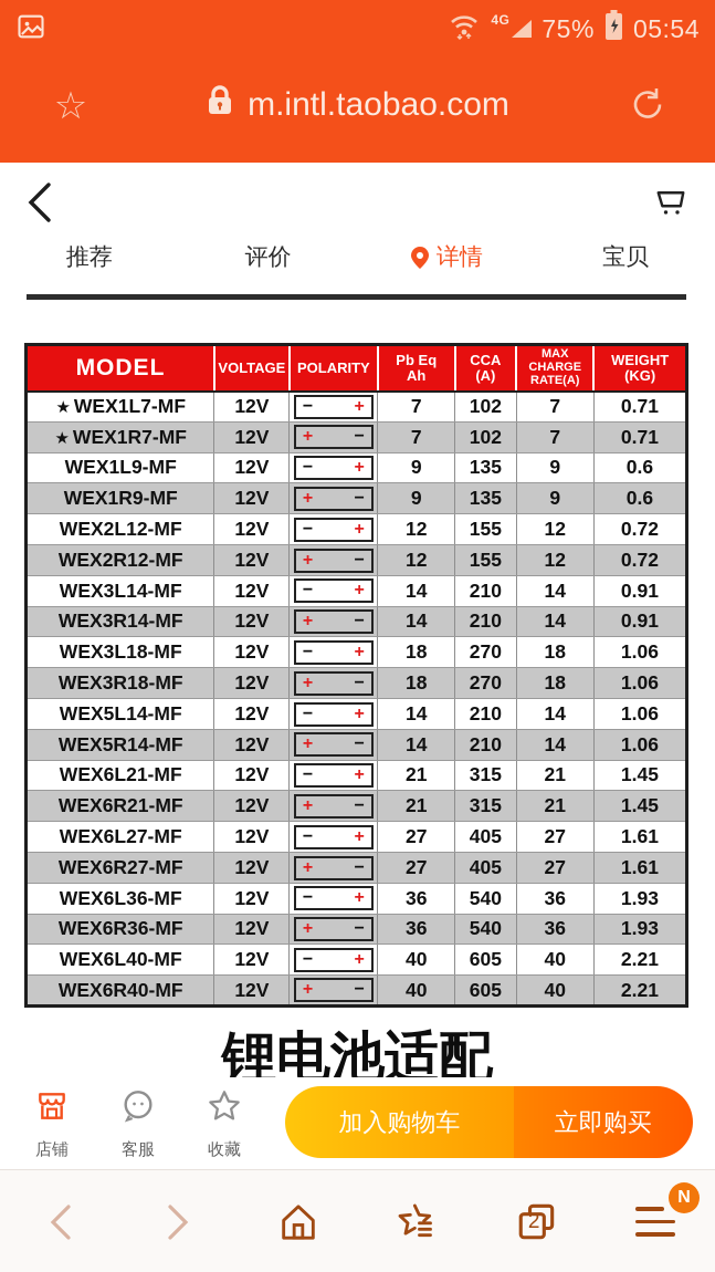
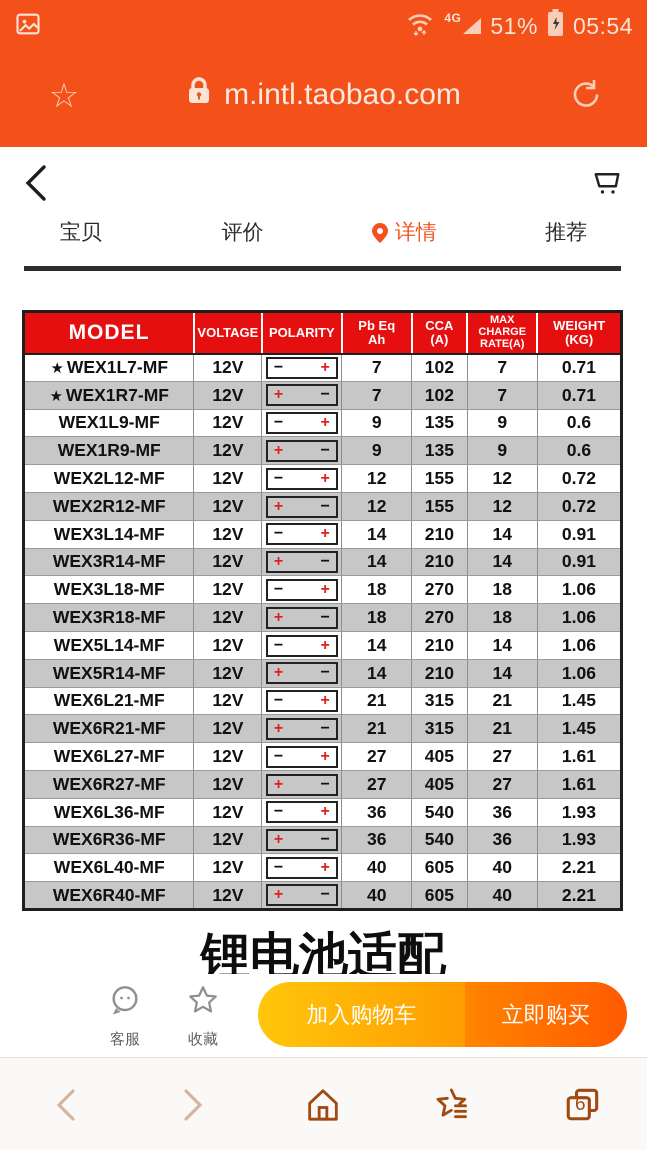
  4G
- 75%
+ 51%
  05:54
  ☆
  m.intl.taobao.com
- 推荐
+ 宝贝
  评价
  详情
- 宝贝
+ 推荐
  MODEL	VOLTAGE	POLARITY	Pb Eq Ah	CCA (A)	MAX CHARGE RATE(A)	WEIGHT (KG)
  ★ WEX1L7-MF	12V	− +	7	102	7	0.71
  ★ WEX1R7-MF	12V	+ −	7	102	7	0.71
  WEX1L9-MF	12V	− +	9	135	9	0.6
  WEX1R9-MF	12V	+ −	9	135	9	0.6
  WEX2L12-MF	12V	− +	12	155	12	0.72
  WEX2R12-MF	12V	+ −	12	155	12	0.72
  WEX3L14-MF	12V	− +	14	210	14	0.91
  WEX3R14-MF	12V	+ −	14	210	14	0.91
  WEX3L18-MF	12V	− +	18	270	18	1.06
  WEX3R18-MF	12V	+ −	18	270	18	1.06
  WEX5L14-MF	12V	− +	14	210	14	1.06
  WEX5R14-MF	12V	+ −	14	210	14	1.06
  WEX6L21-MF	12V	− +	21	315	21	1.45
  WEX6R21-MF	12V	+ −	21	315	21	1.45
  WEX6L27-MF	12V	− +	27	405	27	1.61
  WEX6R27-MF	12V	+ −	27	405	27	1.61
  WEX6L36-MF	12V	− +	36	540	36	1.93
  WEX6R36-MF	12V	+ −	36	540	36	1.93
  WEX6L40-MF	12V	− +	40	605	40	2.21
  WEX6R40-MF	12V	+ −	40	605	40	2.21
  锂电池适配
- 店铺
  客服
  收藏
  加入购物车
  立即购买
- 2
+ 6
- N
